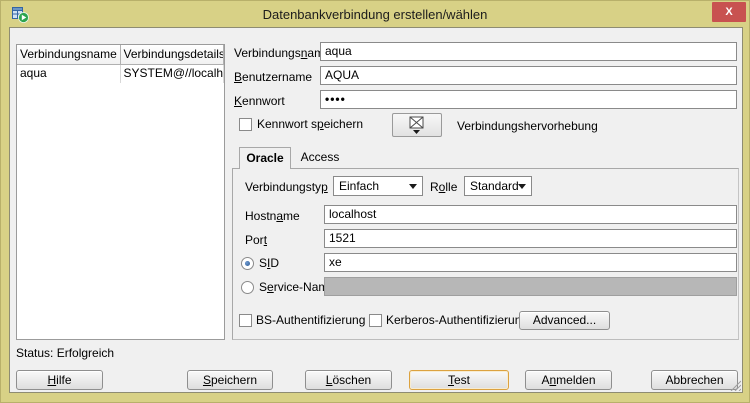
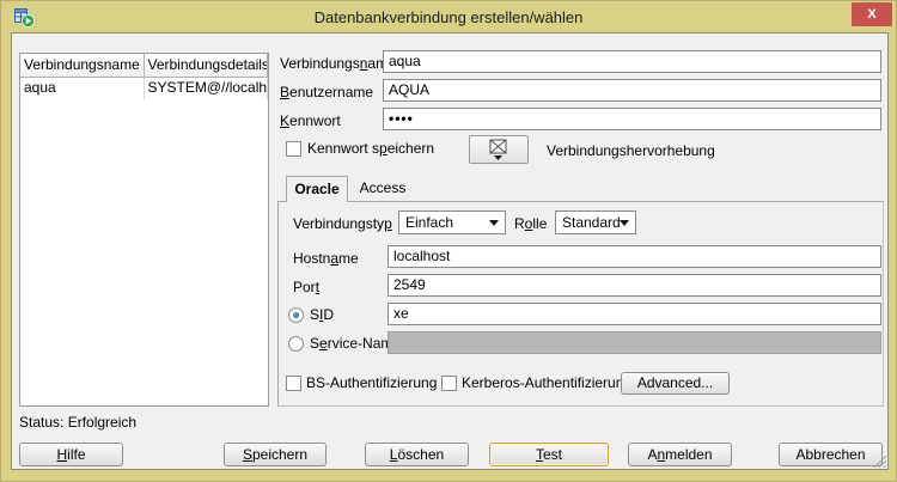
  Datenbankverbindung erstellen/wählen
  X
  Verbindungsname
  Verbindungsdetails
  aqua
  SYSTEM@//localh
  Verbindungsna
  aqua
  Benutzername
  AQUA
  Kennwort
  ••••
  Kennwort speichern
  Verbindungshervorhebung
  Oracle
  Access
  Verbindungstyp
  Einfach
  Rolle
  Standard
  Hostname
  localhost
  Port
- 1521
+ 2549
  SID
  xe
  Service-Na
  BS-Authentifizierung
  Kerberos-Authentifizieru
  Advanced...
  Status: Erfolgreich
  Hilfe
  Speichern
  Löschen
  Test
  Anmelden
  Abbrechen
